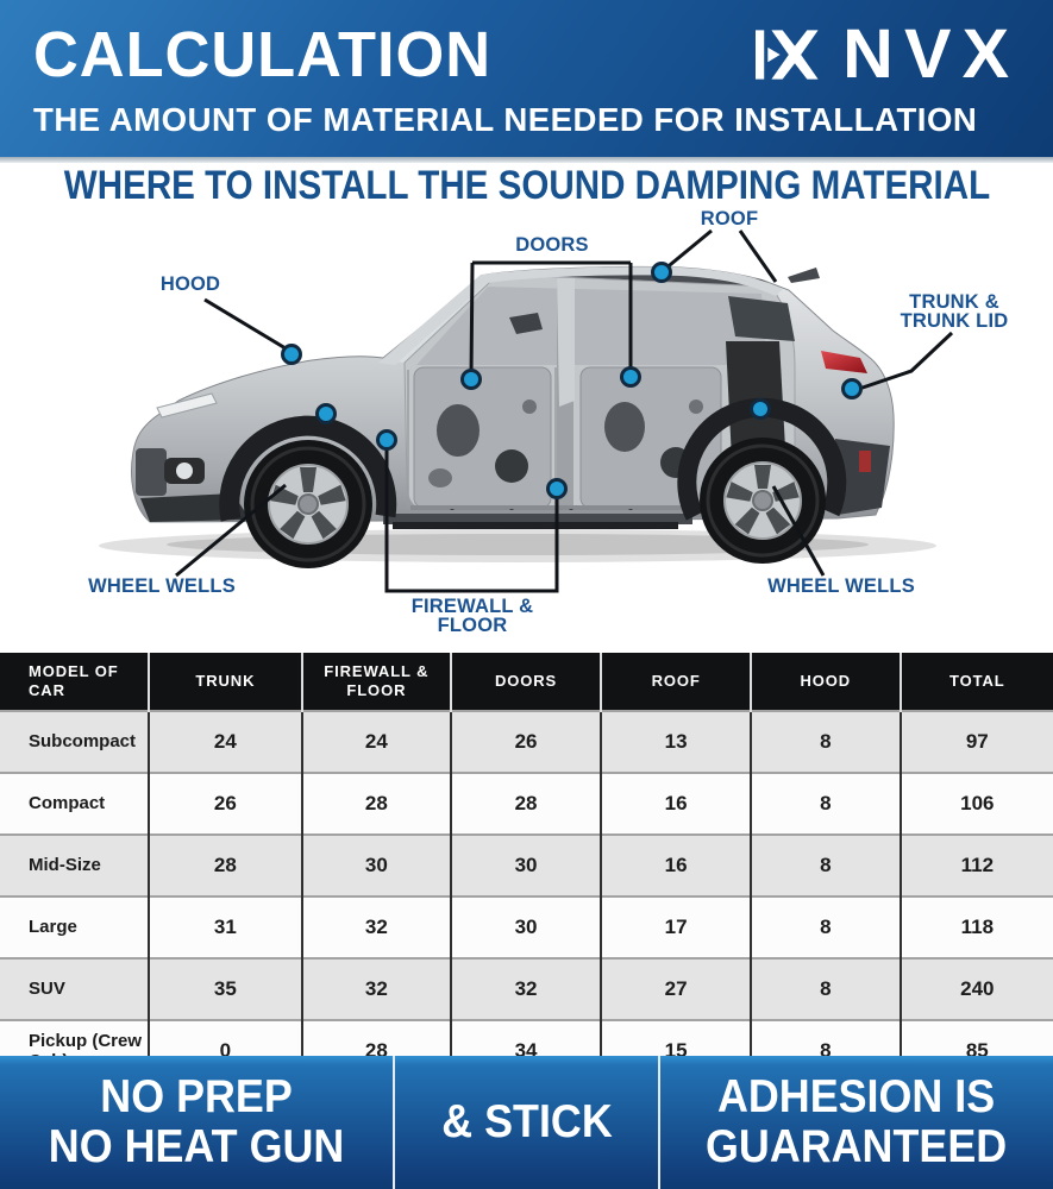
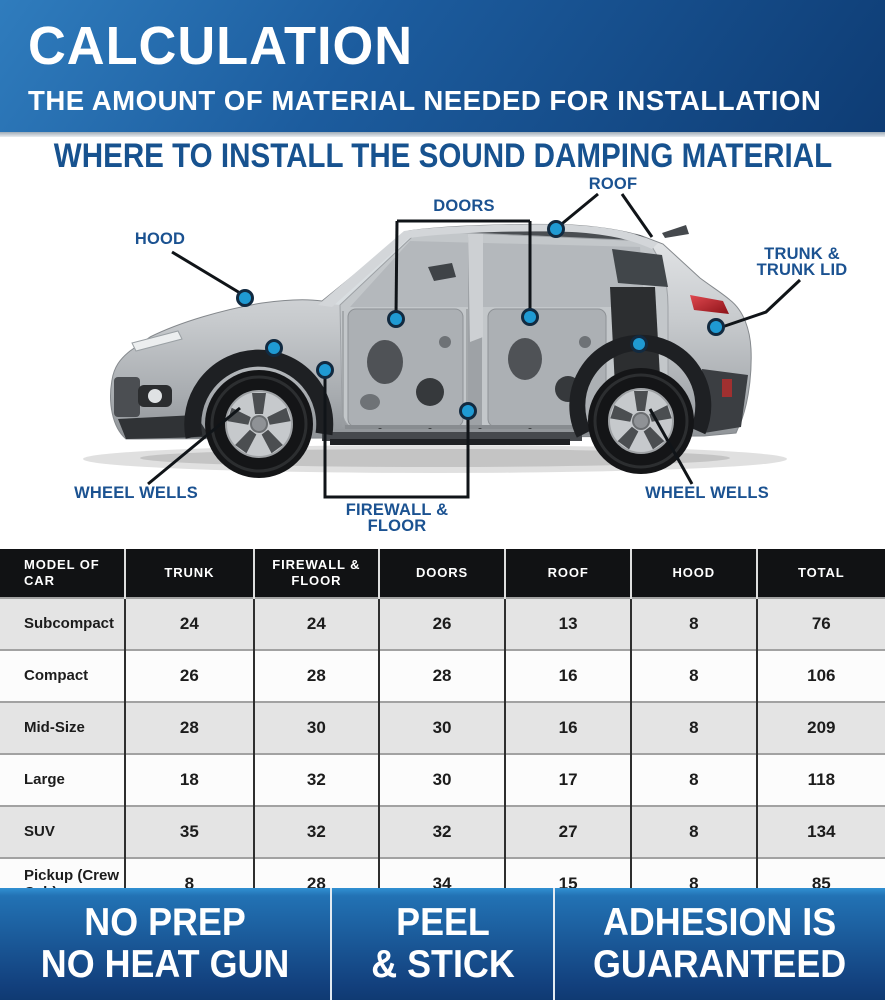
  CALCULATION
- NVX
  THE AMOUNT OF MATERIAL NEEDED FOR INSTALLATION
  WHERE TO INSTALL THE SOUND DAMPING MATERIAL
  ROOF
  DOORS
  HOOD
  TRUNK &
  TRUNK LID
  WHEEL WELLS
  FIREWALL &
  FLOOR
  WHEEL WELLS
  MODEL OF CAR	TRUNK	FIREWALL & FLOOR	DOORS	ROOF	HOOD	TOTAL
- Subcompact	24	24	26	13	8	97
+ Subcompact	24	24	26	13	8	76
  Compact	26	28	28	16	8	106
- Mid-Size	28	30	30	16	8	112
+ Mid-Size	28	30	30	16	8	209
- Large	31	32	30	17	8	118
+ Large	18	32	30	17	8	118
- SUV	35	32	32	27	8	240
+ SUV	35	32	32	27	8	134
- Pickup (Crew	0	28	34	15	8	85
+ Pickup (Crew	8	28	34	15	8	85
  NO PREP
  NO HEAT GUN
+ PEEL
  & STICK
  ADHESION IS
  GUARANTEED
